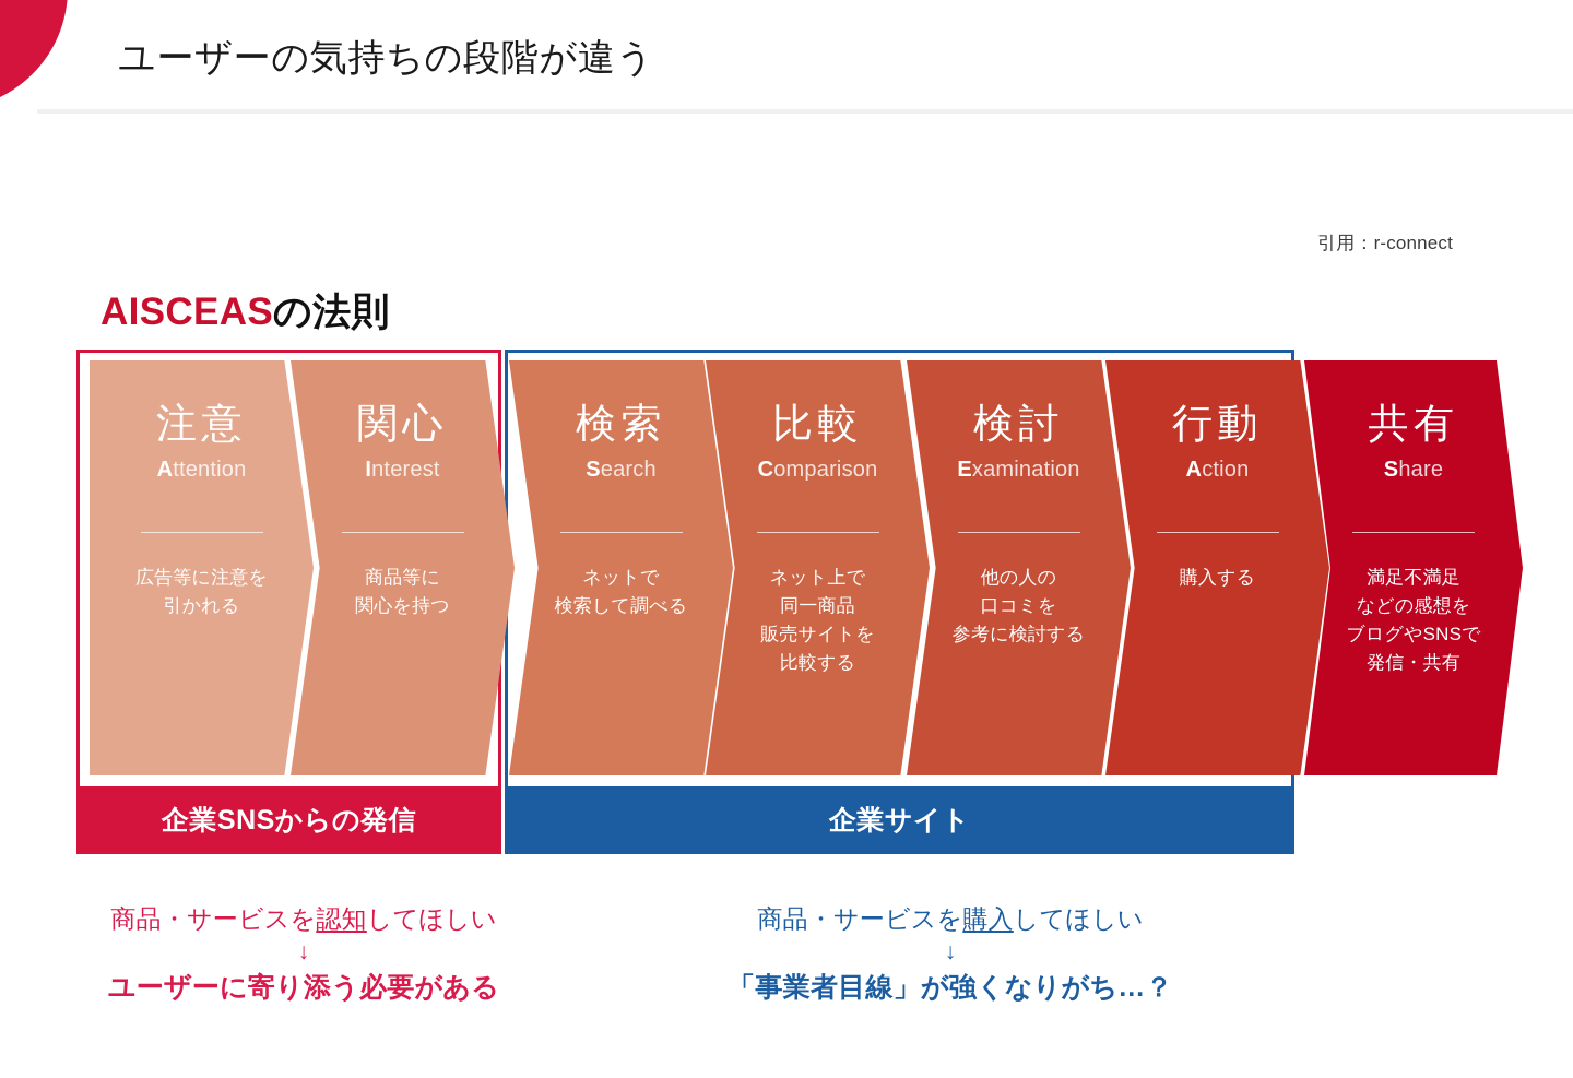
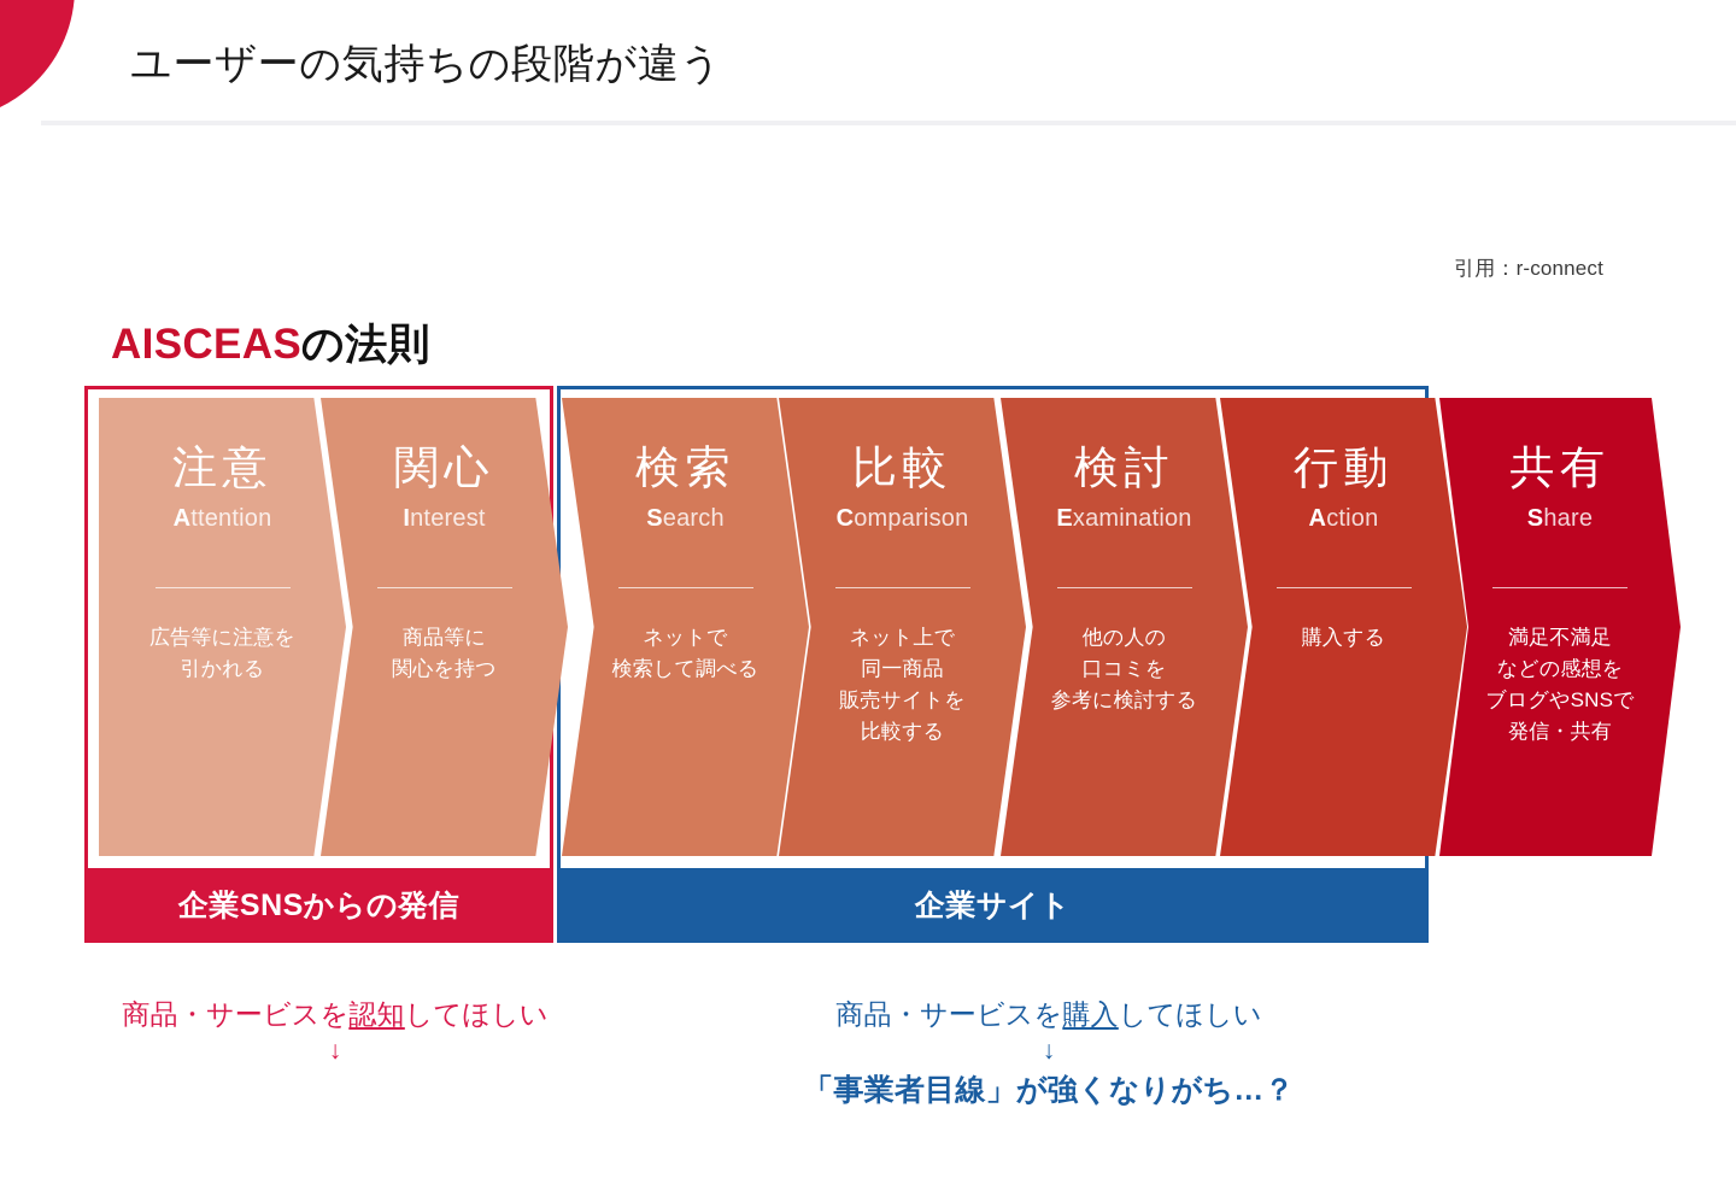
  ユーザーの気持ちの段階が違う
  引用：r-connect
  AISCEASの法則
  注意
  Attention
  広告等に注意を
  引かれる
  関心
  Interest
  商品等に
  関心を持つ
  検索
  Search
  ネットで
  検索して調べる
  比較
  Comparison
  ネット上で
  同一商品
  販売サイトを
  比較する
  検討
  Examination
  他の人の
  口コミを
  参考に検討する
  行動
  Action
  購入する
  共有
  Share
  満足不満足
  などの感想を
  ブログやSNSで
  発信・共有
  企業SNSからの発信
  企業サイト
  商品・サービスを認知してほしい
  ↓
- ユーザーに寄り添う必要がある
  商品・サービスを購入してほしい
  ↓
  「事業者目線」が強くなりがち…？
